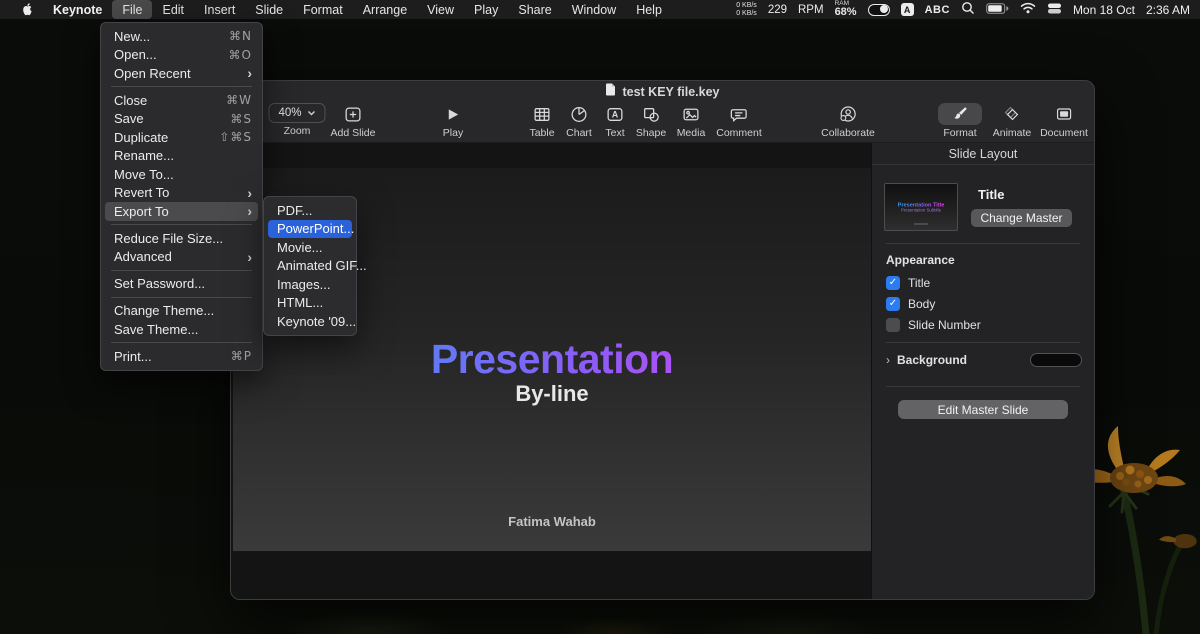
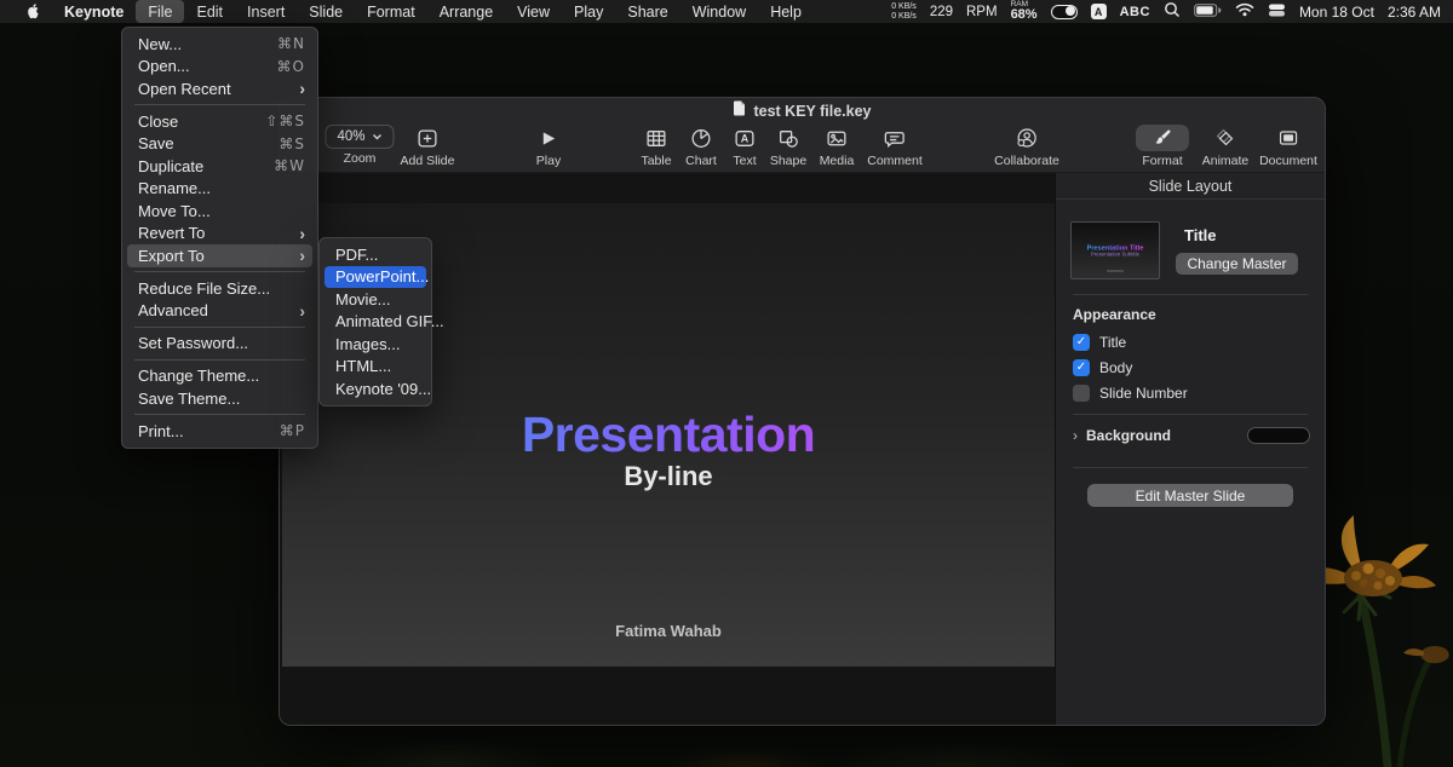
  Keynote
  File
  Edit
  Insert
  Slide
  Format
  Arrange
  View
  Play
  Share
  Window
  Help
  229
  RPM
  68%
  A
  ABC
  Mon 18 Oct
  2:36 AM
  test KEY file.key
  40%
  Zoom
  Add Slide
  Play
  Table
  Chart
  A
  Text
  Shape
  Media
  Comment
  Collaborate
  Format
  Animate
  Document
  Presentation
  By-line
  Fatima Wahab
  Slide Layout
  Title
  Change Master
  Appearance
  ›
  Background
  Edit Master Slide
  ✓
  Title
  ✓
  Body
  Slide Number
  New...
  ⌘N
  Open...
  ⌘O
  Open Recent
  ›
  Close
- ⌘W
+ ⇧⌘S
  Save
  ⌘S
  Duplicate
- ⇧⌘S
+ ⌘W
  Rename...
  Move To...
  Revert To
  ›
  Export To
  ›
  Reduce File Size...
  Advanced
  ›
  Set Password...
  Change Theme...
  Save Theme...
  Print...
  ⌘P
  PDF...
  PowerPoint...
  Movie...
  Animated GIF...
  Images...
  HTML...
  Keynote '09...
